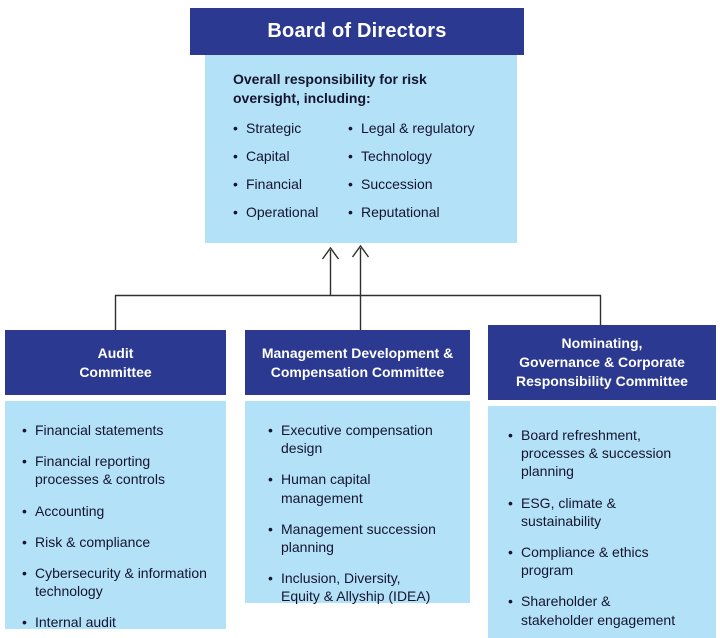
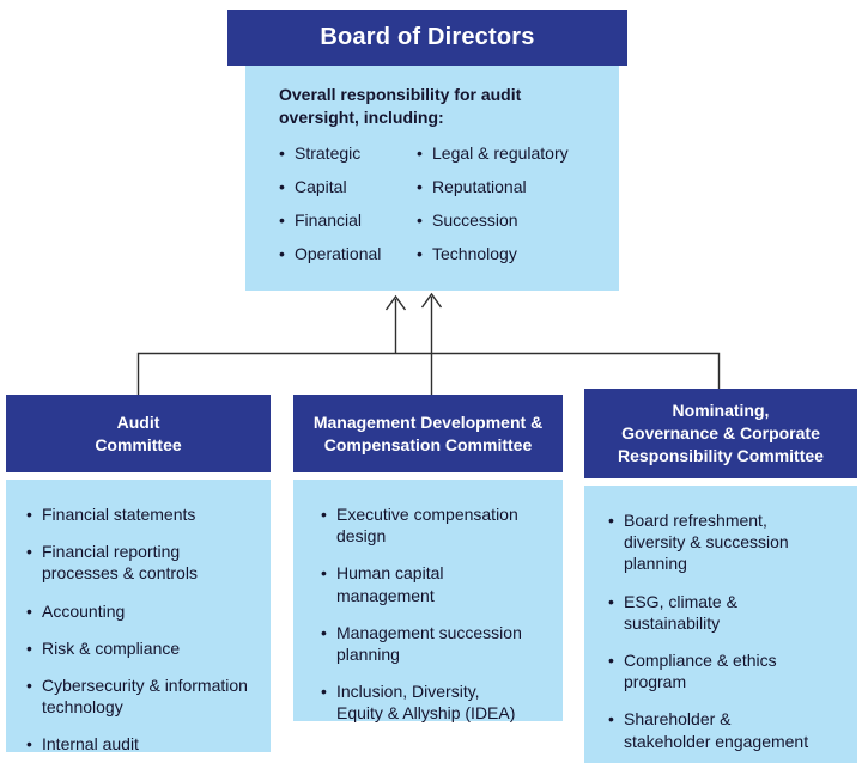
  Board of Directors
- Overall responsibility for risk oversight, including:
+ Overall responsibility for audit oversight, including:
  Strategic
  Capital
  Financial
  Operational
  Legal & regulatory
- Technology
+ Reputational
  Succession
- Reputational
+ Technology
  Audit
  Committee
  Financial statements
  Financial reporting processes & controls
  Accounting
  Risk & compliance
  Cybersecurity & information technology
  Internal audit
  Management Development &
  Compensation Committee
  Executive compensation design
  Human capital management
  Management succession planning
  Inclusion, Diversity, Equity & Allyship (IDEA)
  Nominating,
  Governance & Corporate
  Responsibility Committee
- Board refreshment, processes & succession planning
+ Board refreshment, diversity & succession planning
  ESG, climate & sustainability
  Compliance & ethics program
  Shareholder & stakeholder engagement
